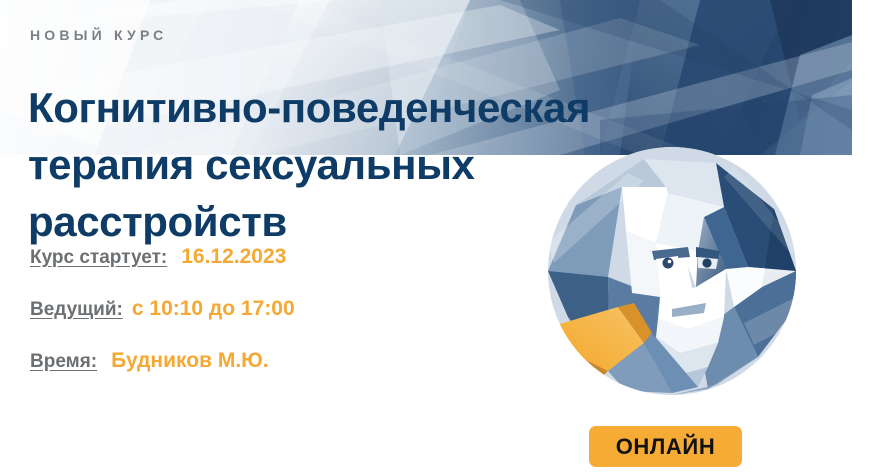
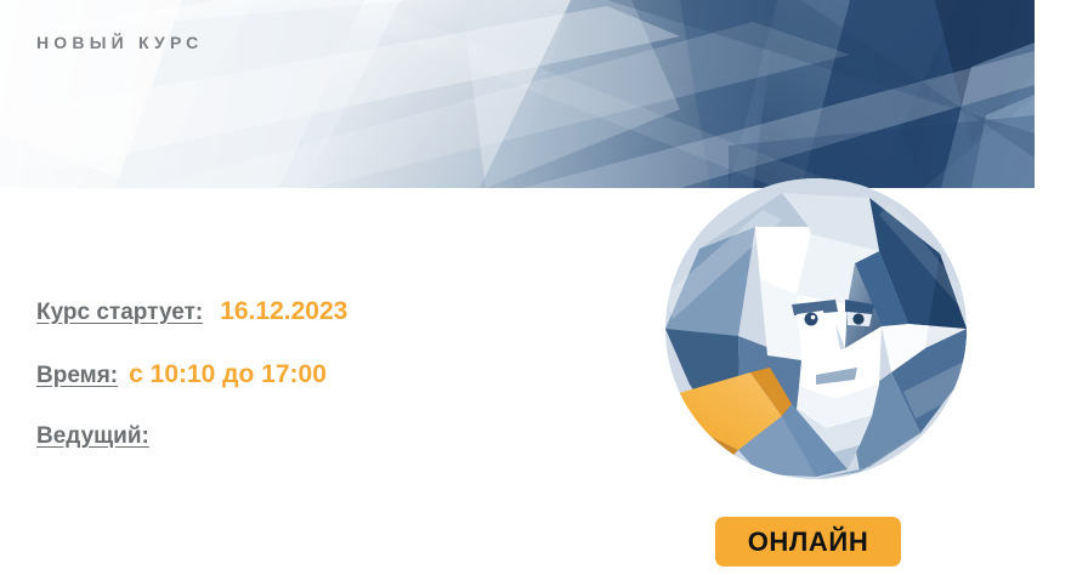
  НОВЫЙ КУРС
- Когнитивно-поведенческая
- терапия сексуальных
- расстройств
  Курс стартует:
  16.12.2023
- Ведущий:
+ Время:
  с 10:10 до 17:00
- Время:
+ Ведущий:
- Будников М.Ю.
  ОНЛАЙН
